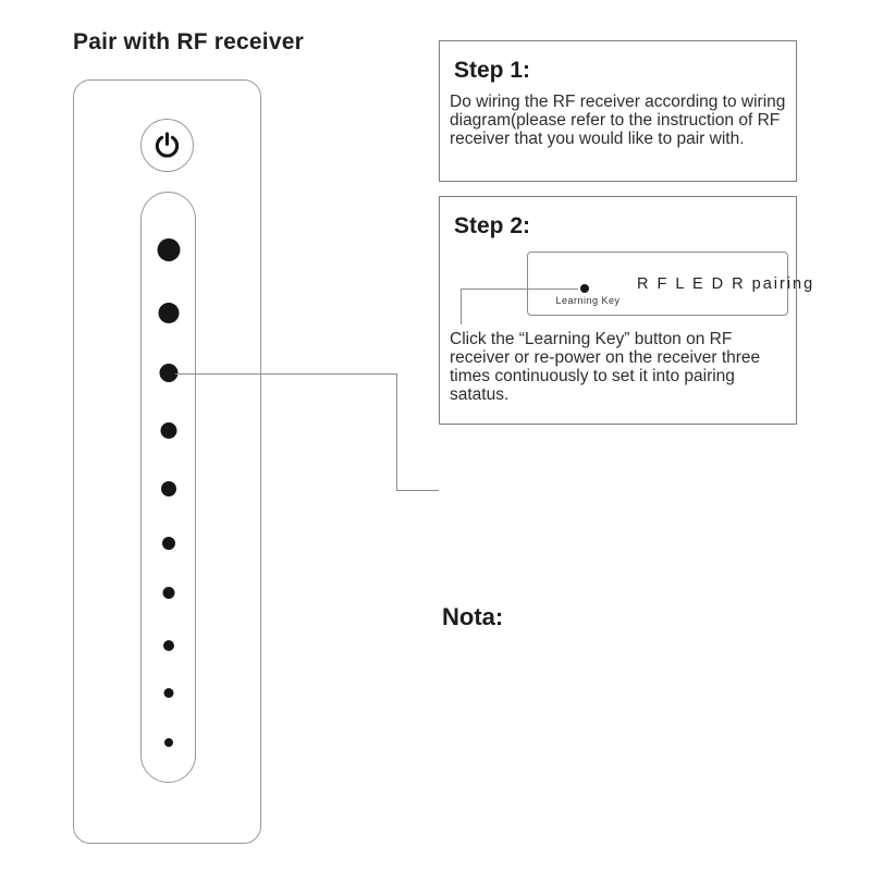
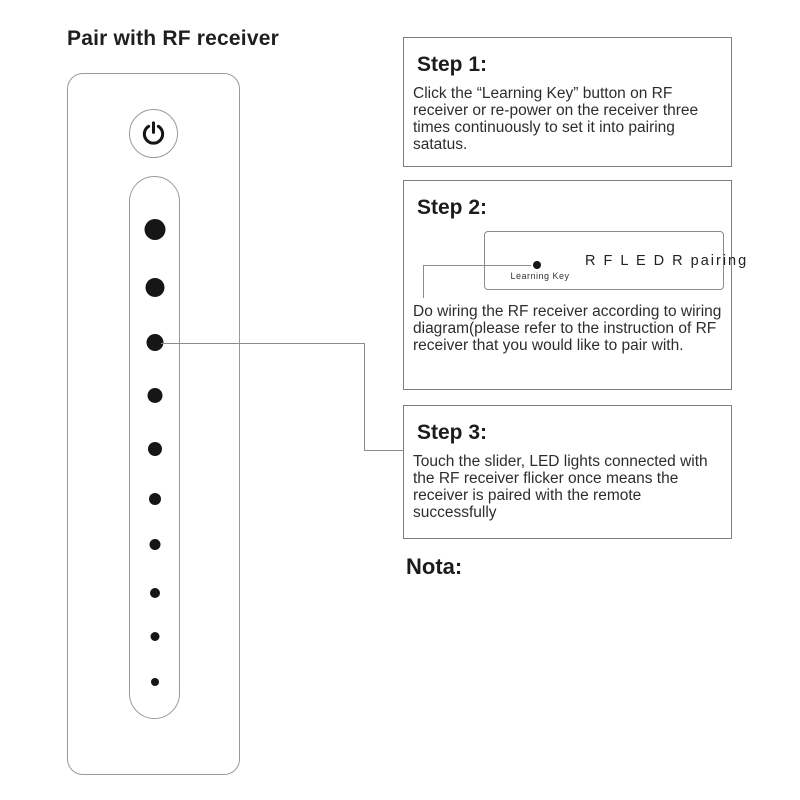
  Pair with RF receiver
  Step 1:
- Do wiring the RF receiver according to wiring diagram(please refer to the instruction of RF receiver that you would like to pair with.
+ Click the “Learning Key” button on RF receiver or re-power on the receiver three times continuously to set it into pairing satatus.
  Step 2:
- Click the “Learning Key” button on RF receiver or re-power on the receiver three times continuously to set it into pairing satatus.
+ Do wiring the RF receiver according to wiring diagram(please refer to the instruction of RF receiver that you would like to pair with.
  Learning Key
  R F L E D R pairing
+ Step 3:
+ Touch the slider, LED lights connected with the RF receiver flicker once means the receiver is paired with the remote successfully
  Nota:
